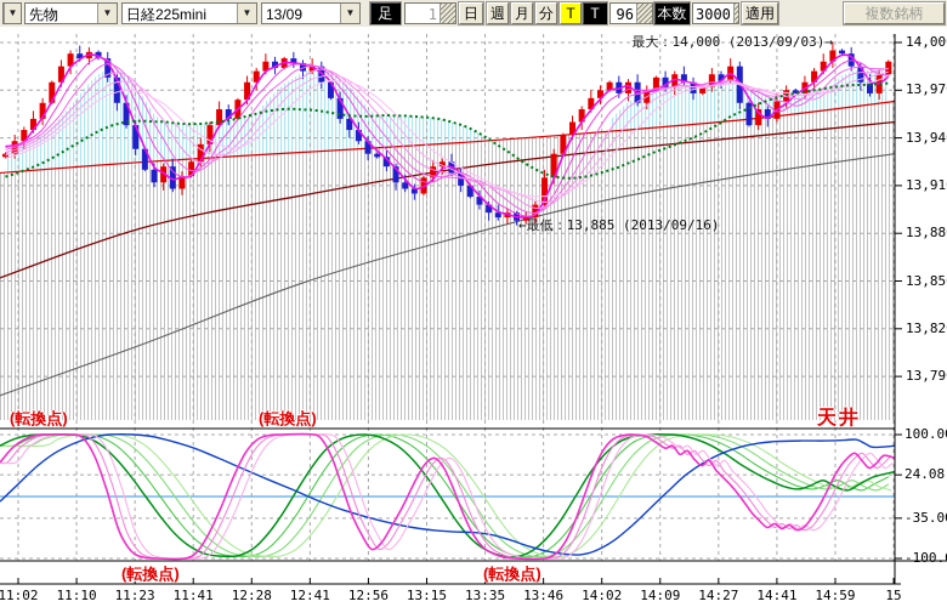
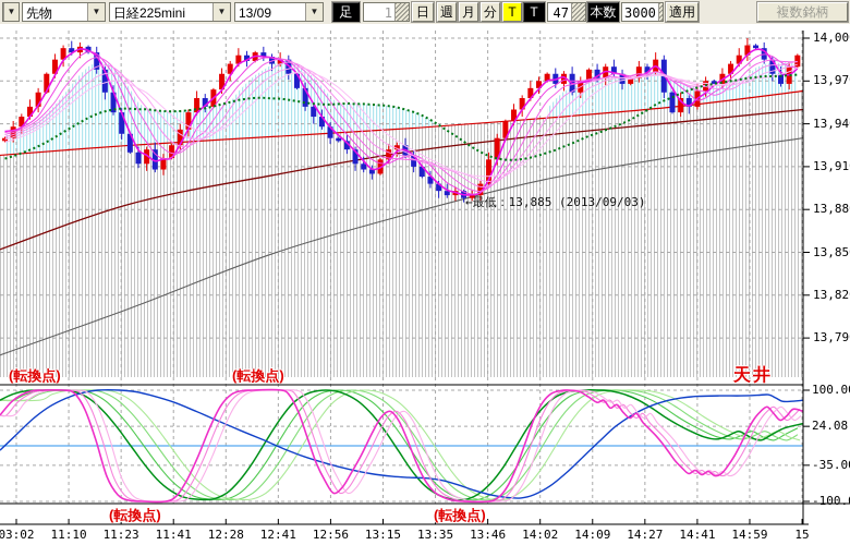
  ▼
  先物
  ▼
  日経225mini
  ▼
  13/09
  ▼
  足
  1
  日
  週
  月
  分
  T
  T
- 96
+ 47
  本数
  3000
  適用
  複数銘柄
- 最大：14,000 (2013/09/03)→
- ←最低：13,885 (2013/09/16)
+ ←最低：13,885 (2013/09/03)
  (転換点)
  (転換点)
  天井
  (転換点)
  (転換点)
  14,00
  13,97
  13,94
  13,91
  13,88
  13,85
  13,82
  13,79
  100.0
  24.08
  -35.0
  -100.
- 11:02
+ 03:02
  11:10
  11:23
  11:41
  12:28
  12:41
  12:56
  13:15
  13:35
  13:46
  14:02
  14:09
  14:27
  14:41
  14:59
  15
